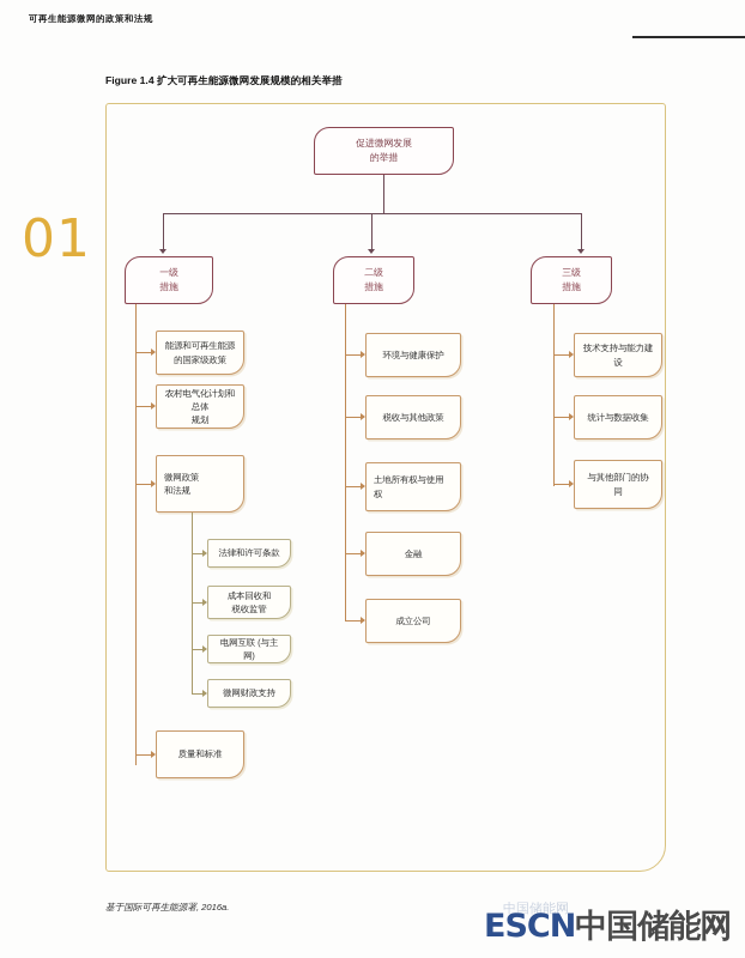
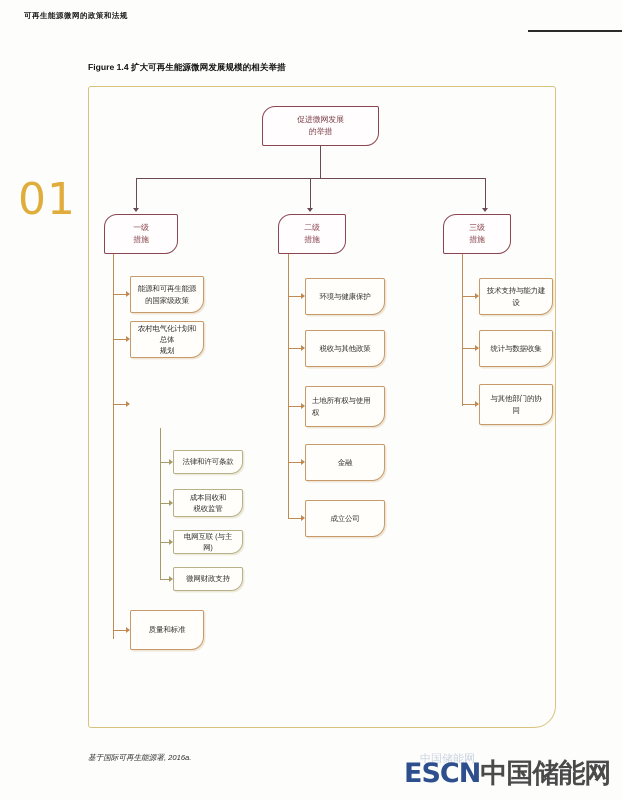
  可再生能源微网的政策和法规
  01
  Figure 1.4 扩大可再生能源微网发展规模的相关举措
  促进微网发展
  的举措
  一级
  措施
  二级
  措施
  三级
  措施
  能源和可再生能源
  的国家级政策
  农村电气化计划和总体
  规划
- 微网政策
- 和法规
  质量和标准
  法律和许可条款
  成本回收和
  税收监管
  电网互联 (与主网)
  微网财政支持
  环境与健康保护
  税收与其他政策
  土地所有权与使用
  权
  金融
  成立公司
  技术支持与能力建设
  统计与数据收集
  与其他部门的协
  同
  基于国际可再生能源署, 2016a.
  中国储能网
  ESCN中国储能网
